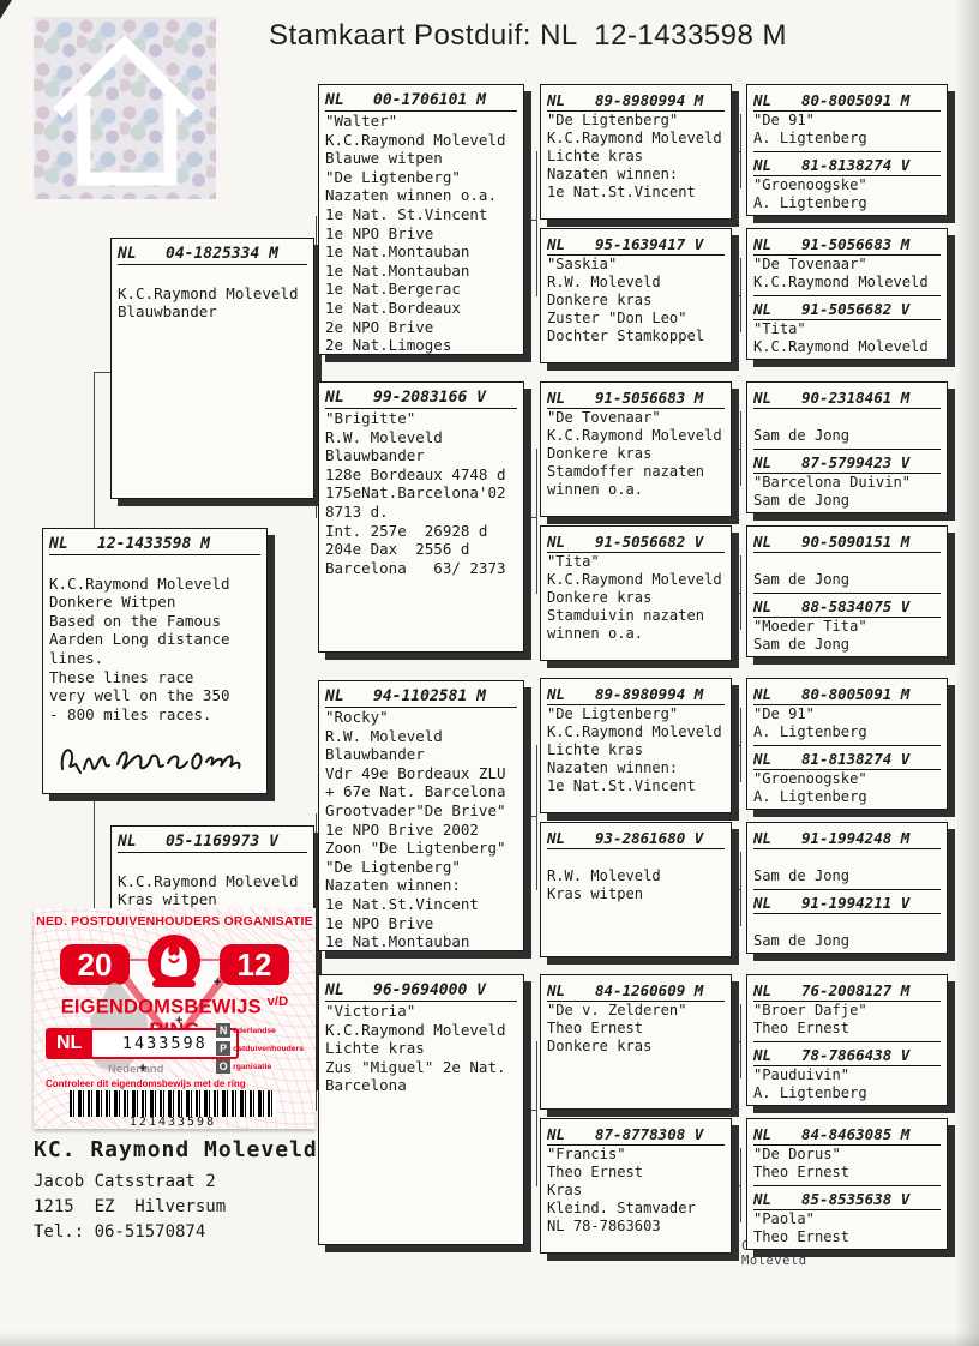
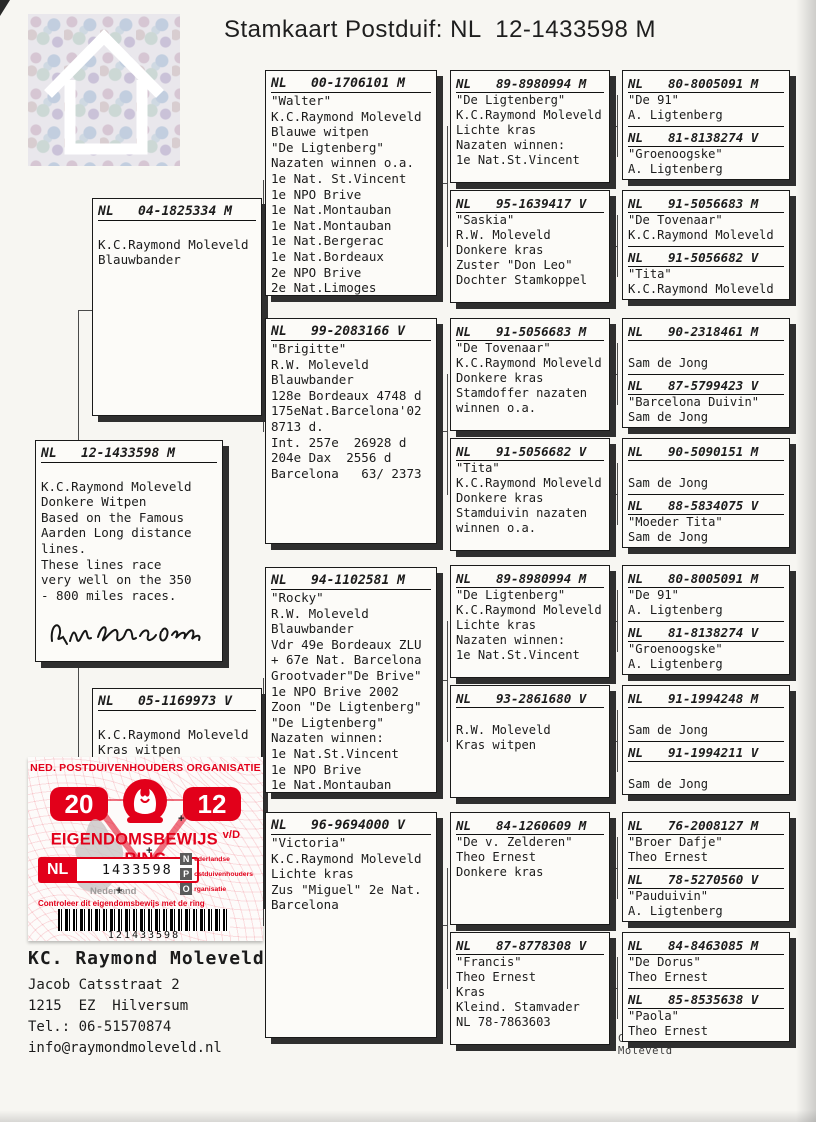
  Stamkaart Postduif: NL 12-1433598 M
  NL
  04-1825334 M
  K.C.Raymond Moleveld
  Blauwbander
  NL
  12-1433598 M
  K.C.Raymond Moleveld
  Donkere Witpen
  Based on the Famous
  Aarden Long distance
  lines.
  These lines race
  very well on the 350
  - 800 miles races.
  NL
  05-1169973 V
  K.C.Raymond Moleveld
  Kras witpen
  NL
  00-1706101 M
  "Walter"
  K.C.Raymond Moleveld
  Blauwe witpen
  "De Ligtenberg"
  Nazaten winnen o.a.
  1e Nat. St.Vincent
  1e NPO Brive
  1e Nat.Montauban
  1e Nat.Montauban
  1e Nat.Bergerac
  1e Nat.Bordeaux
  2e NPO Brive
  2e Nat.Limoges
  NL
  99-2083166 V
  "Brigitte"
  R.W. Moleveld
  Blauwbander
  128e Bordeaux 4748 d
  175eNat.Barcelona'02
  8713 d.
  Int. 257e 26928 d
  204e Dax 2556 d
  Barcelona 63/ 2373
  NL
  94-1102581 M
  "Rocky"
  R.W. Moleveld
  Blauwbander
  Vdr 49e Bordeaux ZLU
  + 67e Nat. Barcelona
  Grootvader"De Brive"
  1e NPO Brive 2002
  Zoon "De Ligtenberg"
  "De Ligtenberg"
  Nazaten winnen:
  1e Nat.St.Vincent
  1e NPO Brive
  1e Nat.Montauban
  NL
  96-9694000 V
  "Victoria"
  K.C.Raymond Moleveld
  Lichte kras
  Zus "Miguel" 2e Nat.
  Barcelona
  NL
  89-8980994 M
  "De Ligtenberg"
  K.C.Raymond Moleveld
  Lichte kras
  Nazaten winnen:
  1e Nat.St.Vincent
  NL
  95-1639417 V
  "Saskia"
  R.W. Moleveld
  Donkere kras
  Zuster "Don Leo"
  Dochter Stamkoppel
  NL
  91-5056683 M
  "De Tovenaar"
  K.C.Raymond Moleveld
  Donkere kras
  Stamdoffer nazaten
  winnen o.a.
  NL
  91-5056682 V
  "Tita"
  K.C.Raymond Moleveld
  Donkere kras
  Stamduivin nazaten
  winnen o.a.
  NL
  89-8980994 M
  "De Ligtenberg"
  K.C.Raymond Moleveld
  Lichte kras
  Nazaten winnen:
  1e Nat.St.Vincent
  NL
  93-2861680 V
  R.W. Moleveld
  Kras witpen
  NL
  84-1260609 M
  "De v. Zelderen"
  Theo Ernest
  Donkere kras
  NL
  87-8778308 V
  "Francis"
  Theo Ernest
  Kras
  Kleind. Stamvader
  NL 78-7863603
  NL
  80-8005091 M
  "De 91"
  A. Ligtenberg
  NL
  81-8138274 V
  "Groenoogske"
  A. Ligtenberg
  NL
  91-5056683 M
  "De Tovenaar"
  K.C.Raymond Moleveld
  NL
  91-5056682 V
  "Tita"
  K.C.Raymond Moleveld
  NL
  90-2318461 M
  Sam de Jong
  NL
  87-5799423 V
  "Barcelona Duivin"
  Sam de Jong
  NL
  90-5090151 M
  Sam de Jong
  NL
  88-5834075 V
  "Moeder Tita"
  Sam de Jong
  NL
  80-8005091 M
  "De 91"
  A. Ligtenberg
  NL
  81-8138274 V
  "Groenoogske"
  A. Ligtenberg
  NL
  91-1994248 M
  Sam de Jong
  NL
  91-1994211 V
  Sam de Jong
  NL
  76-2008127 M
  "Broer Dafje"
  Theo Ernest
  NL
- 78-7866438 V
+ 78-5270560 V
  "Pauduivin"
  A. Ligtenberg
  NL
  84-8463085 M
  "De Dorus"
  Theo Ernest
  NL
  85-8535638 V
  "Paola"
  Theo Ernest
  NED. POSTDUIVENHOUDERS ORGANISATIE
  20
  12
  EIGENDOMSBEWIJS v/D
  NL
  1433598
  Nederland
  +
  +
  +
  N
  P
  O
  Controleer dit eigendomsbewijs met de ring
  121433598
  KC. Raymond Moleveld
  Jacob Catsstraat 2
  1215 EZ Hilversum
  Tel.: 06-51570874
+ info@raymondmoleveld.nl
